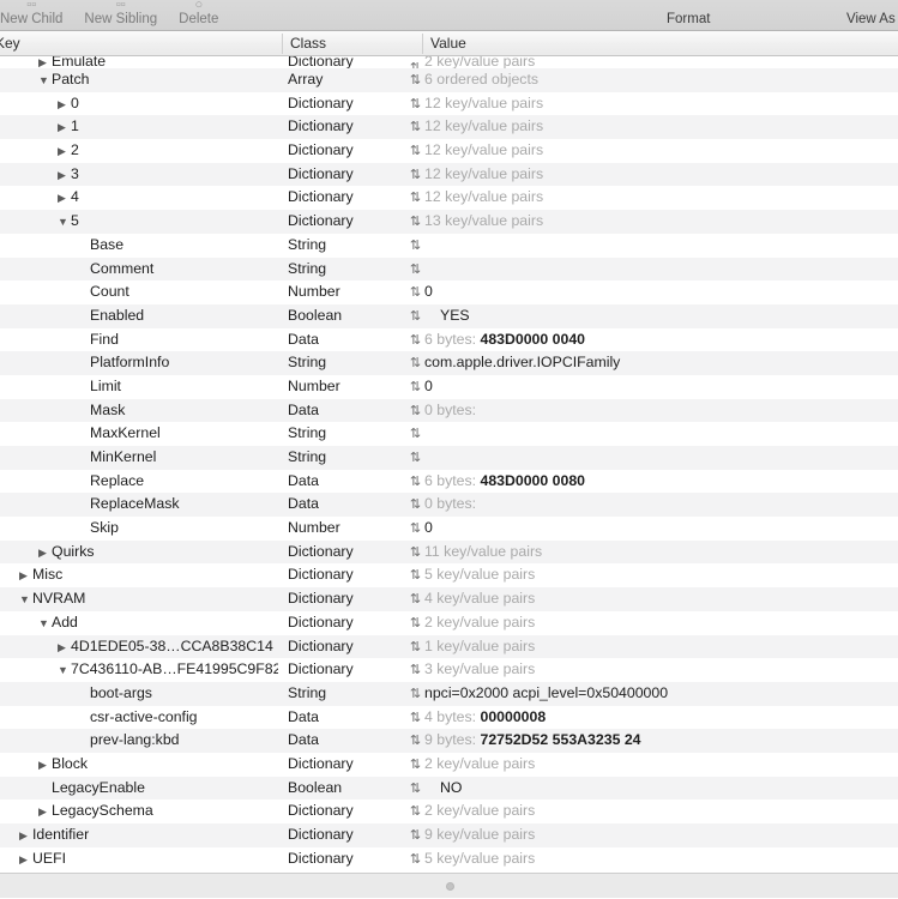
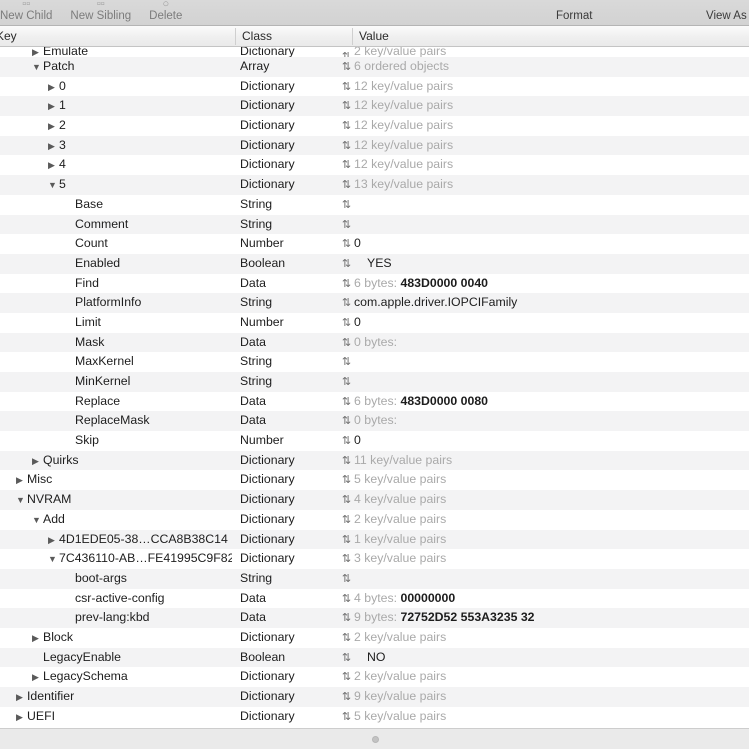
  ▫▫
  New Child
  ▫▫
  New Sibling
  ○
  Delete
  Format
  View As
  Key
  Class
  Value
  ▶ Emulate
  Dictionary
  2 key/value pairs
  ▼ Patch
  Array
  ⇅
  6 ordered objects
  ▶ 0
  Dictionary
  ⇅
  12 key/value pairs
  ▶ 1
  Dictionary
  ⇅
  12 key/value pairs
  ▶ 2
  Dictionary
  ⇅
  12 key/value pairs
  ▶ 3
  Dictionary
  ⇅
  12 key/value pairs
  ▶ 4
  Dictionary
  ⇅
  12 key/value pairs
  ▼ 5
  Dictionary
  ⇅
  13 key/value pairs
  Base
  String
  ⇅
  Comment
  String
  ⇅
  Count
  Number
  ⇅
  0
  Enabled
  Boolean
  ⇅
  YES
  Find
  Data
  ⇅
  6 bytes: 483D0000 0040
  PlatformInfo
  String
  ⇅
  com.apple.driver.IOPCIFamily
  Limit
  Number
  ⇅
  0
  Mask
  Data
  ⇅
  0 bytes:
  MaxKernel
  String
  ⇅
  MinKernel
  String
  ⇅
  Replace
  Data
  ⇅
  6 bytes: 483D0000 0080
  ReplaceMask
  Data
  ⇅
  0 bytes:
  Skip
  Number
  ⇅
  0
  ▶ Quirks
  Dictionary
  ⇅
  11 key/value pairs
  ▶ Misc
  Dictionary
  ⇅
  5 key/value pairs
  ▼ NVRAM
  Dictionary
  ⇅
  4 key/value pairs
  ▼ Add
  Dictionary
  ⇅
  2 key/value pairs
  ▶ 4D1EDE05-38…CCA8B38C14
  Dictionary
  ⇅
  1 key/value pairs
  ▼ 7C436110-AB…FE41995C9F82
  Dictionary
  ⇅
  3 key/value pairs
  boot-args
  String
  ⇅
- npci=0x2000 acpi_level=0x50400000
  csr-active-config
  Data
  ⇅
- 4 bytes: 00000008
+ 4 bytes: 00000000
  prev-lang:kbd
  Data
  ⇅
- 9 bytes: 72752D52 553A3235 24
+ 9 bytes: 72752D52 553A3235 32
  ▶ Block
  Dictionary
  ⇅
  2 key/value pairs
  LegacyEnable
  Boolean
  ⇅
  NO
  ▶ LegacySchema
  Dictionary
  ⇅
  2 key/value pairs
  ▶ Identifier
  Dictionary
  ⇅
  9 key/value pairs
  ▶ UEFI
  Dictionary
  ⇅
  5 key/value pairs
